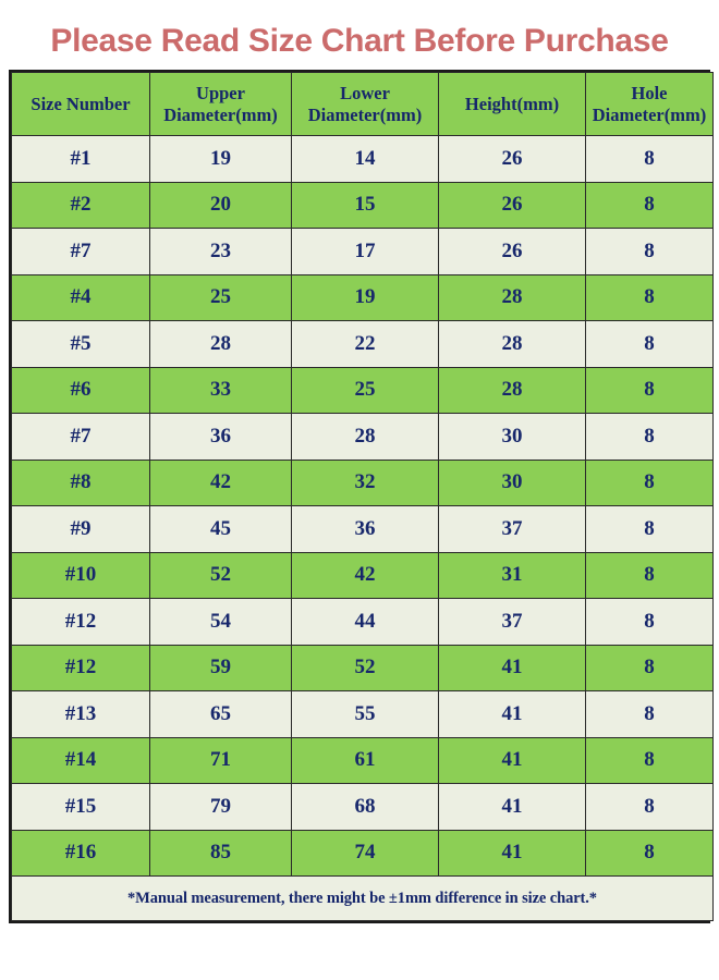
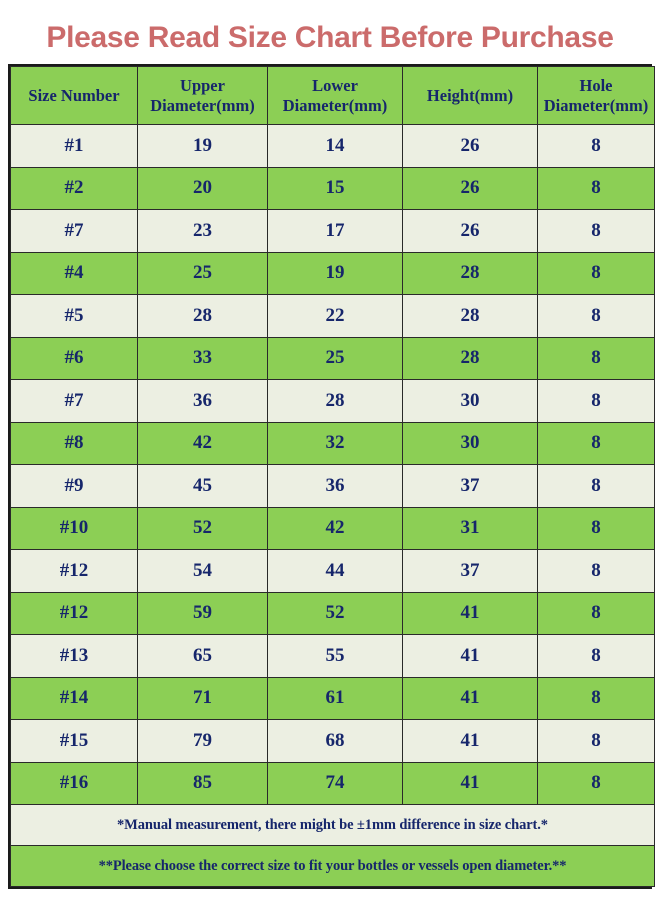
  Please Read Size Chart Before Purchase
  Size Number	Upper Diameter(mm)	Lower Diameter(mm)	Height(mm)	Hole Diameter(mm)
  #1	19	14	26	8
  #2	20	15	26	8
  #7	23	17	26	8
  #4	25	19	28	8
  #5	28	22	28	8
  #6	33	25	28	8
  #7	36	28	30	8
  #8	42	32	30	8
  #9	45	36	37	8
  #10	52	42	31	8
  #12	54	44	37	8
  #12	59	52	41	8
  #13	65	55	41	8
  #14	71	61	41	8
  #15	79	68	41	8
  #16	85	74	41	8
  *Manual measurement, there might be ±1mm difference in size chart.*
+ **Please choose the correct size to fit your bottles or vessels open diameter.**
